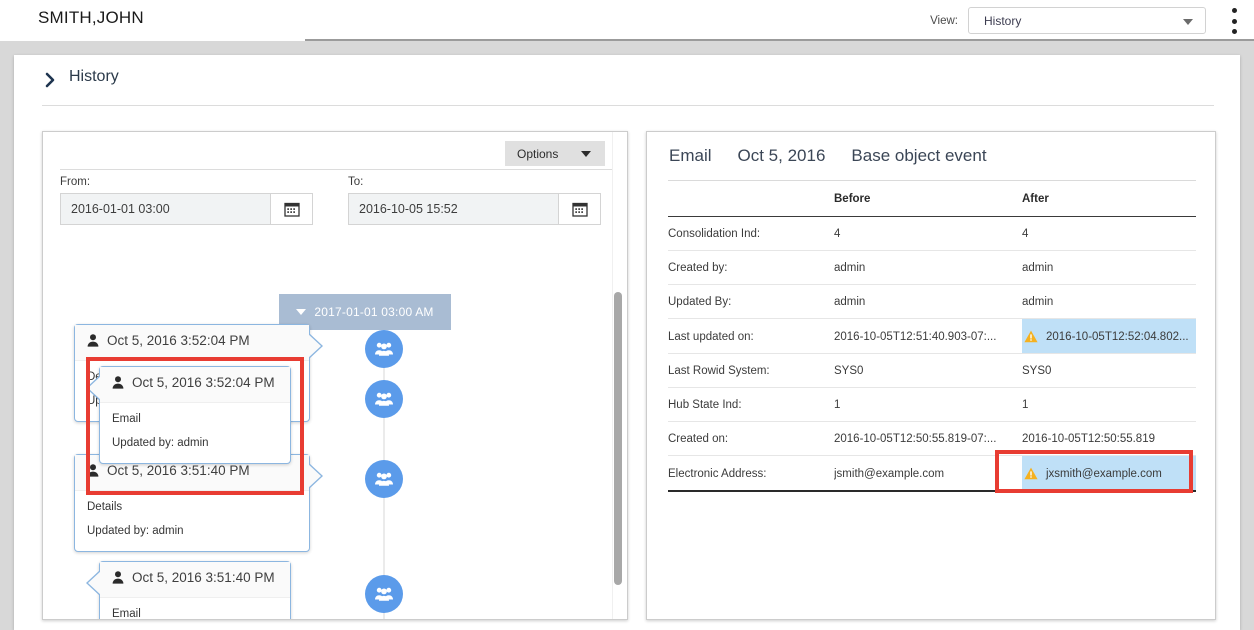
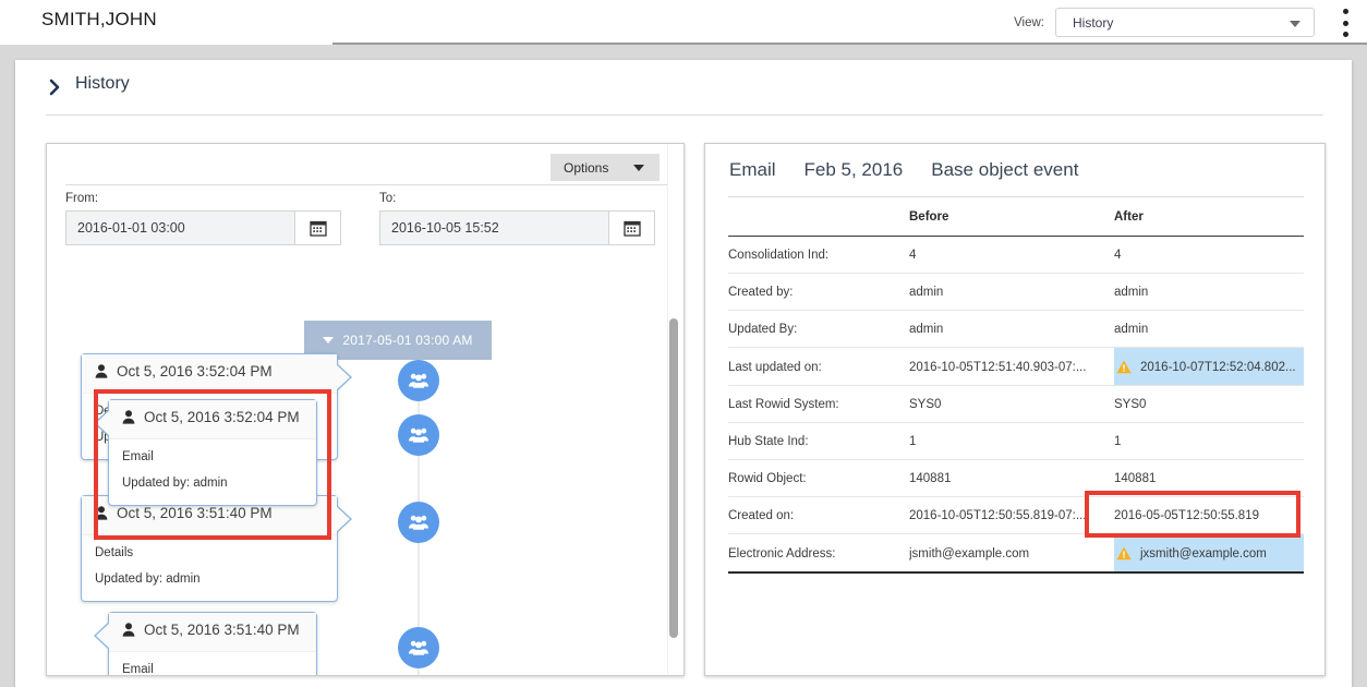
  SMITH,JOHN
  View:
  History
  History
  Options
  From:
  2016-01-01 03:00
  To:
  2016-10-05 15:52
- 2017-01-01 03:00 AM
+ 2017-05-01 03:00 AM
  Oct 5, 2016 3:52:04 PM
  Oct 5, 2016 3:51:40 PM
  Details
  Updated by: admin
  Oct 5, 2016 3:52:04 PM
  Email
  Updated by: admin
  Oct 5, 2016 3:51:40 PM
  Email
  Email
- Oct 5, 2016
+ Feb 5, 2016
  Base object event
  	Before	After
  Consolidation Ind:	4	4
  Created by:	admin	admin
  Updated By:	admin	admin
- Last updated on:	2016-10-05T12:51:40.903-07:...	2016-10-05T12:52:04.802...
+ Last updated on:	2016-10-05T12:51:40.903-07:...	2016-10-07T12:52:04.802...
  Last Rowid System:	SYS0	SYS0
  Hub State Ind:	1	1
+ Rowid Object:	140881	140881
- Created on:	2016-10-05T12:50:55.819-07:...	2016-10-05T12:50:55.819
+ Created on:	2016-10-05T12:50:55.819-07:...	2016-05-05T12:50:55.819
  Electronic Address:	jsmith@example.com	jxsmith@example.com
